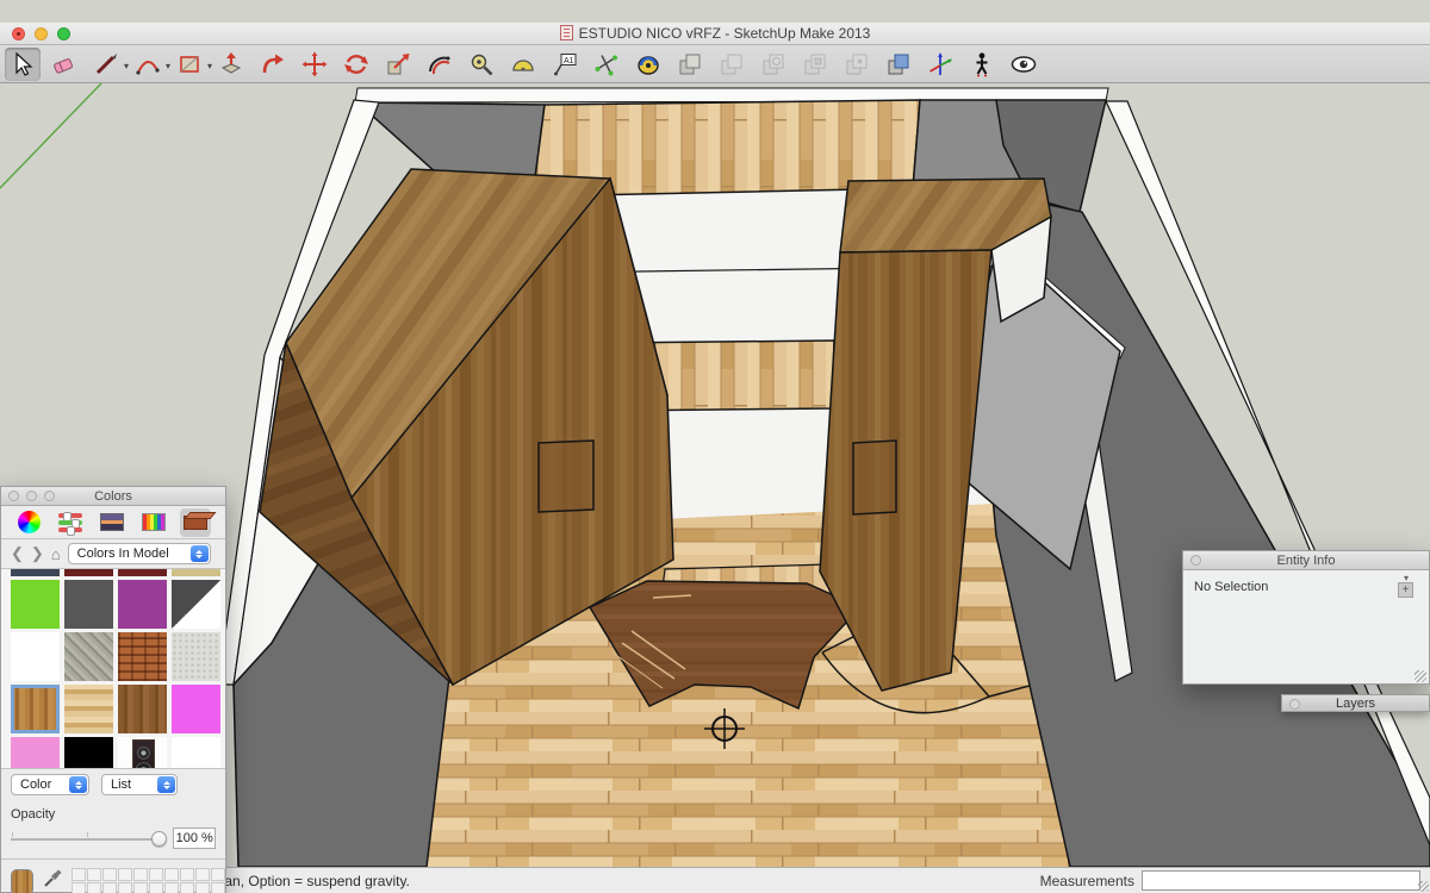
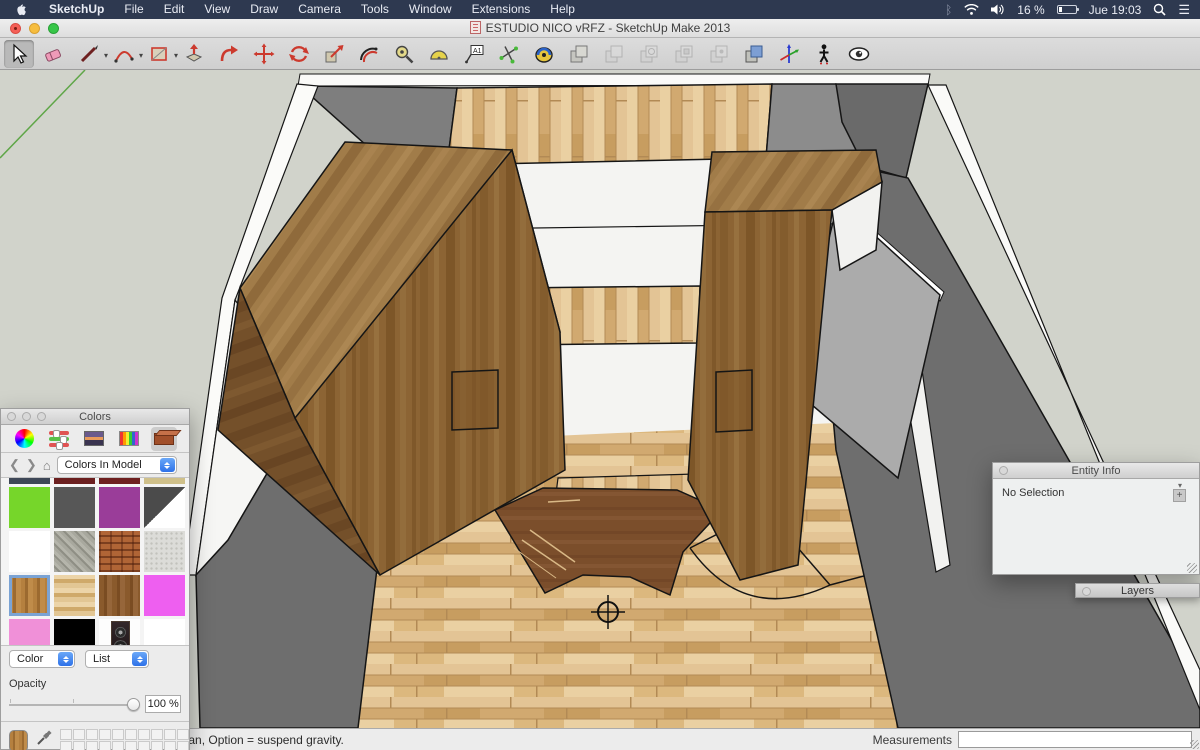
+ SketchUp
+ File
+ Edit
+ View
+ Draw
+ Camera
+ Tools
+ Window
+ Extensions
+ Help
+ ᛒ
+ 16 %
+ Jue 19:03
+ ☰
  ESTUDIO NICO vRFZ - SketchUp Make 2013
  ▾
  ▾
  ▾
  Colors
  ❮
  ❯
  ⌂
  Colors In Model
  Color
  List
  Opacity
  100 %
  Entity Info
  No Selection
  ▾
  +
  Layers
  an, Option = suspend gravity.
  Measurements
